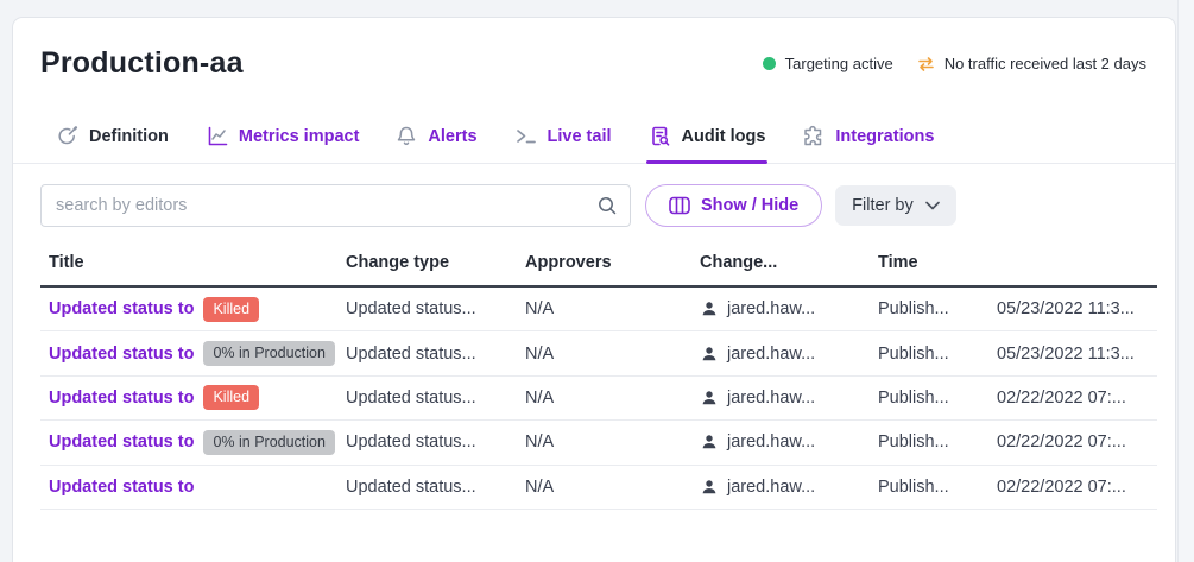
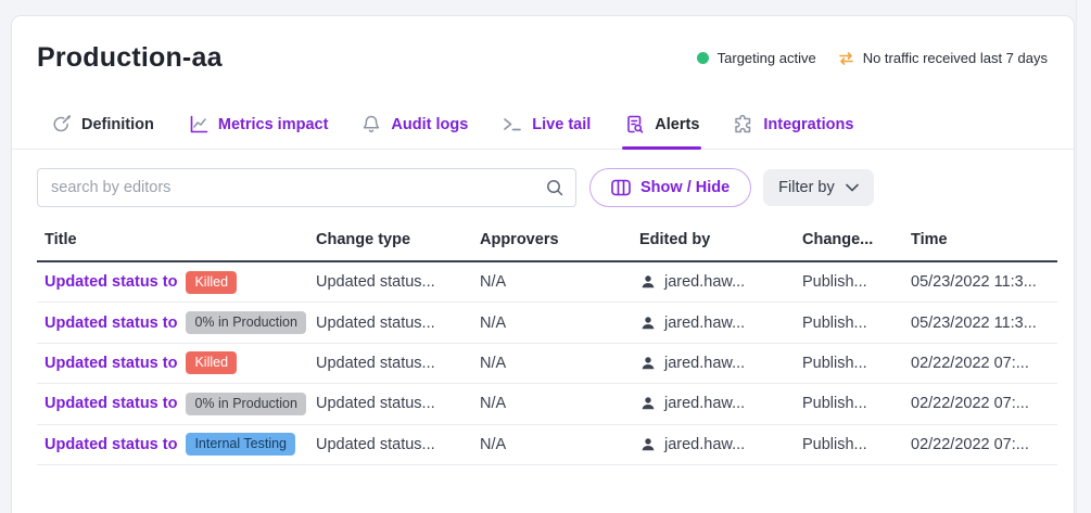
  Production-aa
  Targeting active
- No traffic received last 2 days
+ No traffic received last 7 days
  Definition
  Metrics impact
- Alerts
+ Audit logs
  Live tail
- Audit logs
+ Alerts
  Integrations
  search by editors
  Show / Hide
  Filter by
  Title
  Change type
  Approvers
+ Edited by
  Change...
  Time
  Updated status to
  Killed
  Updated status...
  N/A
  jared.haw...
  Publish...
  05/23/2022 11:3...
  Updated status to
  0% in Production
  Updated status...
  N/A
  jared.haw...
  Publish...
  05/23/2022 11:3...
  Updated status to
  Killed
  Updated status...
  N/A
  jared.haw...
  Publish...
  02/22/2022 07:...
  Updated status to
  0% in Production
  Updated status...
  N/A
  jared.haw...
  Publish...
  02/22/2022 07:...
  Updated status to
+ Internal Testing
  Updated status...
  N/A
  jared.haw...
  Publish...
  02/22/2022 07:...
